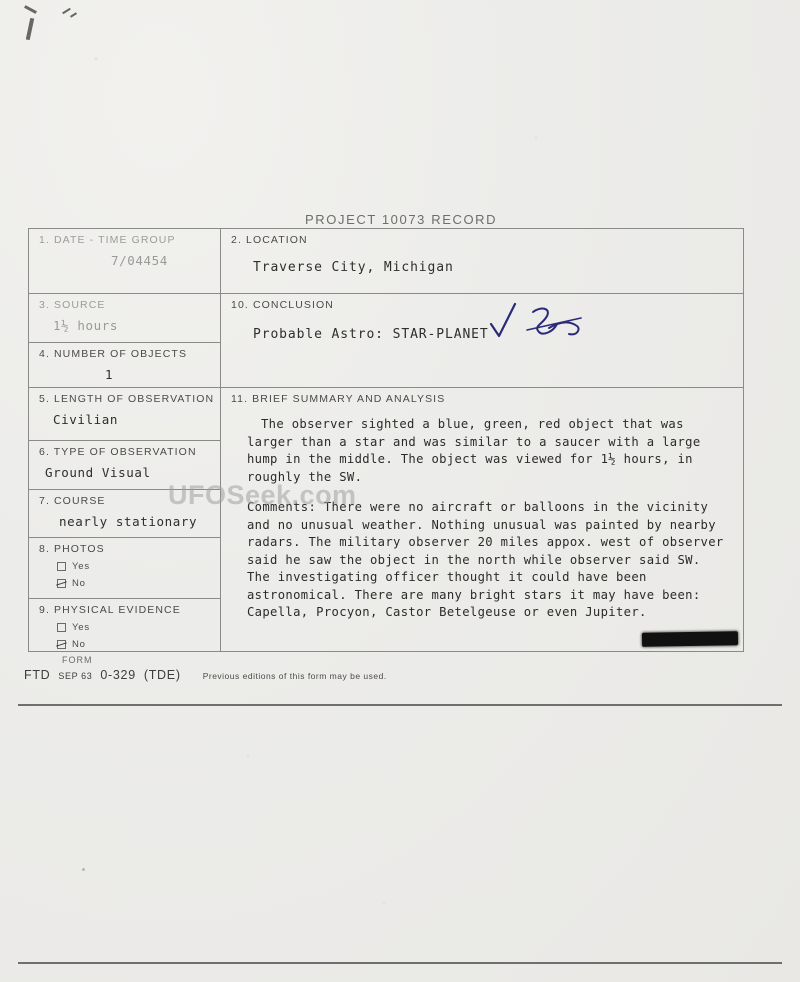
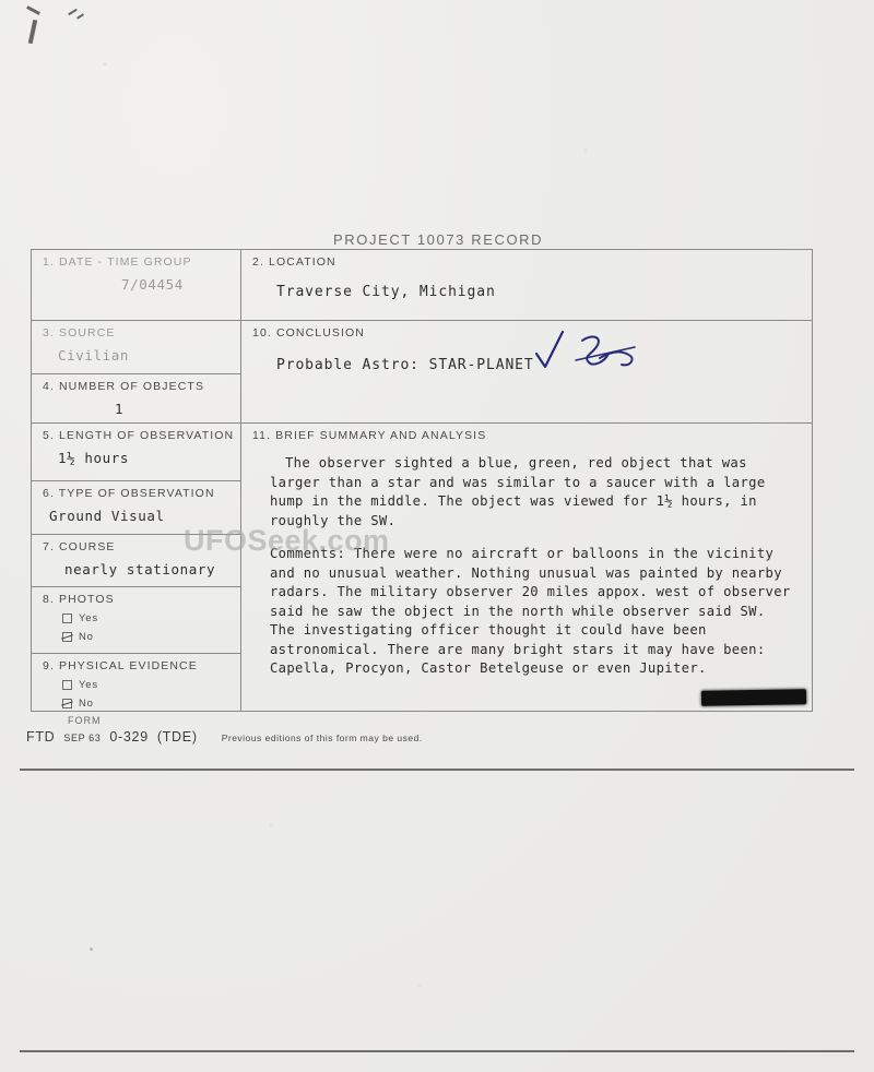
  PROJECT 10073 RECORD
  1. DATE - TIME GROUP
  7/04454
  3. SOURCE
- 1½ hours
+ Civilian
  4. NUMBER OF OBJECTS
  1
  5. LENGTH OF OBSERVATION
- Civilian
+ 1½ hours
  6. TYPE OF OBSERVATION
  Ground Visual
  7. COURSE
  nearly stationary
  8. PHOTOS
  Yes
  No
  9. PHYSICAL EVIDENCE
  Yes
  No
  2. LOCATION
  Traverse City, Michigan
  10. CONCLUSION
  Probable Astro: STAR-PLANET
  11. BRIEF SUMMARY AND ANALYSIS
  The observer sighted a blue, green, red object that was larger than a star and was similar to a saucer with a large hump in the middle. The object was viewed for 1½ hours, in roughly the SW.
  Comments: There were no aircraft or balloons in the vicinity and no unusual weather. Nothing unusual was painted by nearby radars. The military observer 20 miles appox. west of observer said he saw the object in the north while observer said SW. The investigating officer thought it could have been astronomical. There are many bright stars it may have been: Capella, Procyon, Castor Betelgeuse or even Jupiter.
  UFOSeek.com
  FORM
  FTD
  SEP 63
  0-329
  (TDE)
  Previous editions of this form may be used.
